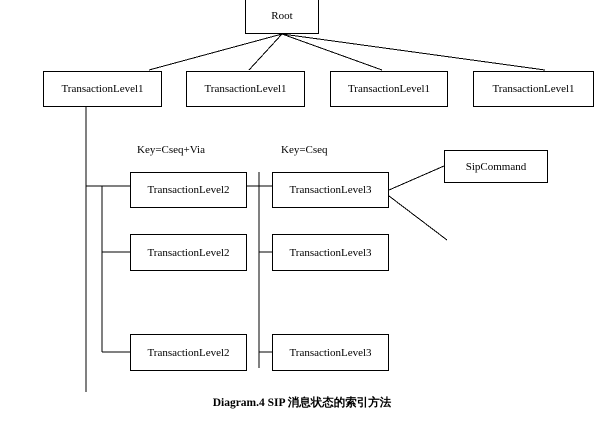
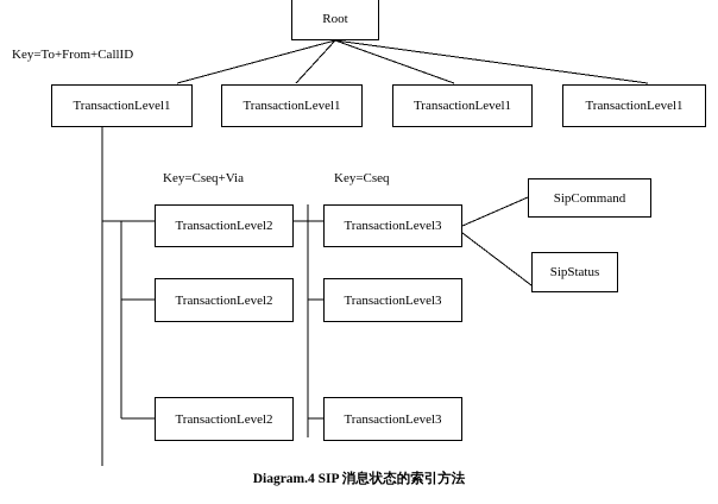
  Root
  TransactionLevel1
  TransactionLevel1
  TransactionLevel1
  TransactionLevel1
  TransactionLevel2
  TransactionLevel2
  TransactionLevel2
  TransactionLevel3
  TransactionLevel3
  TransactionLevel3
  SipCommand
+ SipStatus
+ Key=To+From+CallID
  Key=Cseq+Via
  Key=Cseq
  Diagram.4 SIP 消息状态的索引方法
